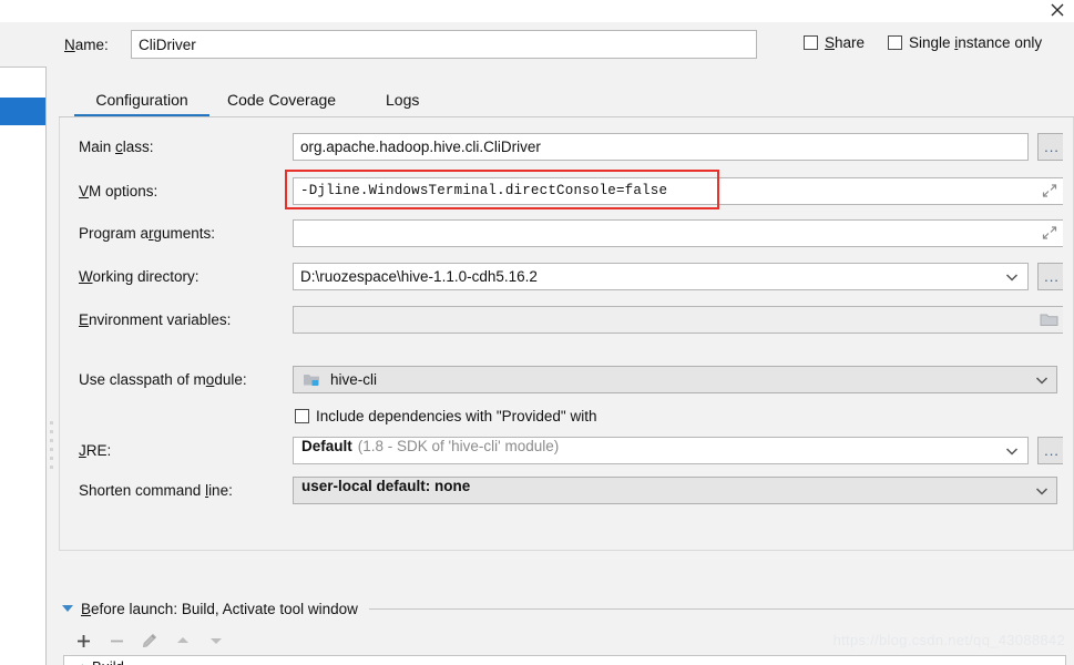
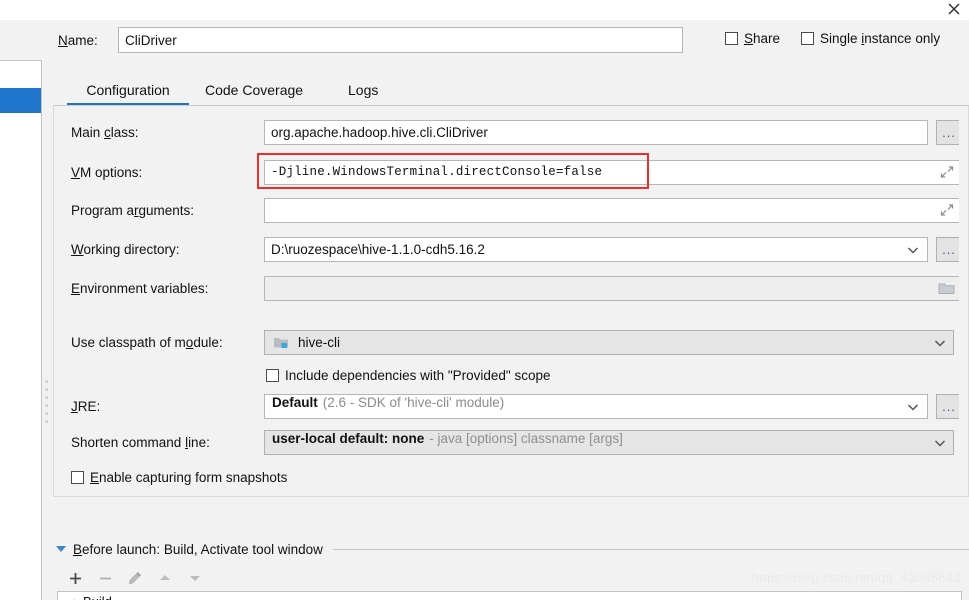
  Name:
  CliDriver
  Share
  Single instance only
  Configuration
  Code Coverage
  Logs
  Main class:
  org.apache.hadoop.hive.cli.CliDriver
  ...
  VM options:
  -Djline.WindowsTerminal.directConsole=false
  Program arguments:
  Working directory:
  D:\ruozespace\hive-1.1.0-cdh5.16.2
  ...
  Environment variables:
  Use classpath of module:
  hive-cli
- Include dependencies with "Provided" with
+ Include dependencies with "Provided" scope
  JRE:
  Default
- (1.8 - SDK of 'hive-cli' module)
+ (2.6 - SDK of 'hive-cli' module)
  ...
  Shorten command line:
  user-local default: none
+ - java [options] classname [args]
+ Enable capturing form snapshots
  Before launch: Build, Activate tool window
